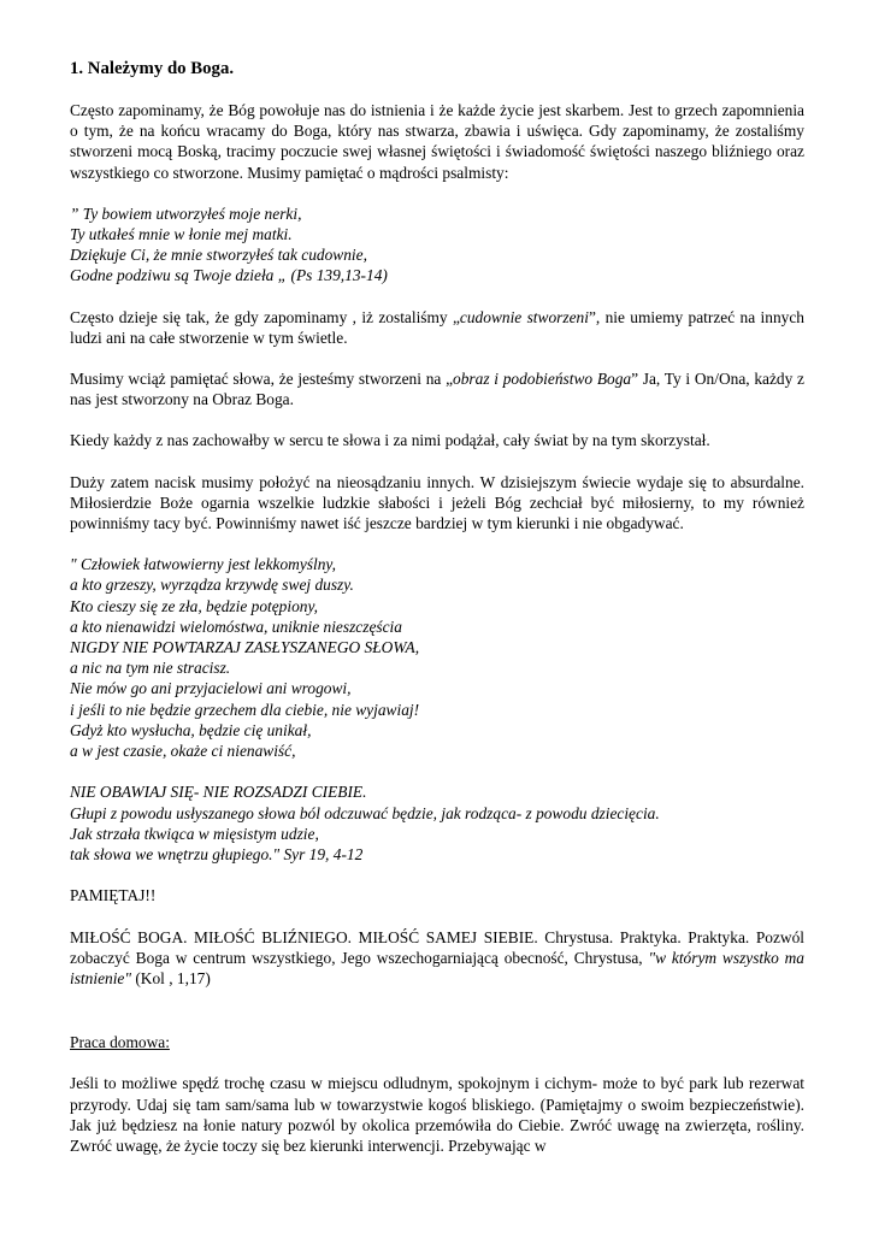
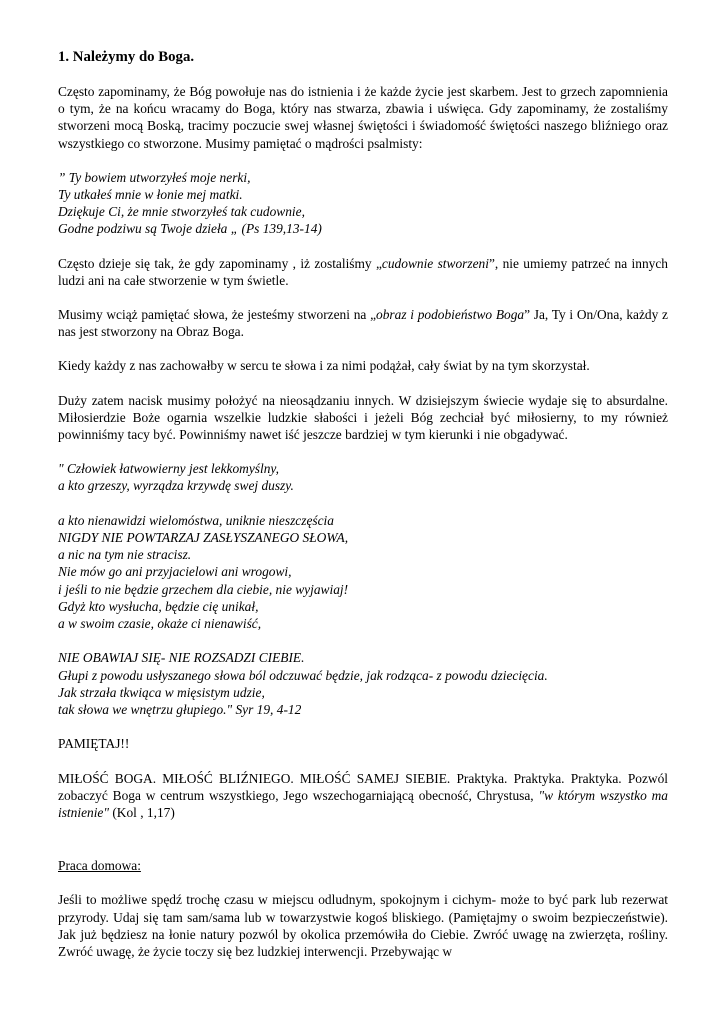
  1. Należymy do Boga.
  Często zapominamy, że Bóg powołuje nas do istnienia i że każde życie jest skarbem. Jest to grzech zapomnienia o tym, że na końcu wracamy do Boga, który nas stwarza, zbawia i uświęca. Gdy zapominamy, że zostaliśmy stworzeni mocą Boską, tracimy poczucie swej własnej świętości i świadomość świętości naszego bliźniego oraz wszystkiego co stworzone. Musimy pamiętać o mądrości psalmisty:
  ” Ty bowiem utworzyłeś moje nerki,
  Ty utkałeś mnie w łonie mej matki.
  Dziękuje Ci, że mnie stworzyłeś tak cudownie,
  Godne podziwu są Twoje dzieła „ (Ps 139,13-14)
  Często dzieje się tak, że gdy zapominamy , iż zostaliśmy „cudownie stworzeni”, nie umiemy patrzeć na innych ludzi ani na całe stworzenie w tym świetle.
  Musimy wciąż pamiętać słowa, że jesteśmy stworzeni na „obraz i podobieństwo Boga” Ja, Ty i On/Ona, każdy z nas jest stworzony na Obraz Boga.
  Kiedy każdy z nas zachowałby w sercu te słowa i za nimi podążał, cały świat by na tym skorzystał.
  Duży zatem nacisk musimy położyć na nieosądzaniu innych. W dzisiejszym świecie wydaje się to absurdalne. Miłosierdzie Boże ogarnia wszelkie ludzkie słabości i jeżeli Bóg zechciał być miłosierny, to my również powinniśmy tacy być. Powinniśmy nawet iść jeszcze bardziej w tym kierunki i nie obgadywać.
  " Człowiek łatwowierny jest lekkomyślny,
  a kto grzeszy, wyrządza krzywdę swej duszy.
- Kto cieszy się ze zła, będzie potępiony,
  a kto nienawidzi wielomóstwa, uniknie nieszczęścia
  NIGDY NIE POWTARZAJ ZASŁYSZANEGO SŁOWA,
  a nic na tym nie stracisz.
  Nie mów go ani przyjacielowi ani wrogowi,
  i jeśli to nie będzie grzechem dla ciebie, nie wyjawiaj!
  Gdyż kto wysłucha, będzie cię unikał,
- a w jest czasie, okaże ci nienawiść,
+ a w swoim czasie, okaże ci nienawiść,
  NIE OBAWIAJ SIĘ- NIE ROZSADZI CIEBIE.
  Głupi z powodu usłyszanego słowa ból odczuwać będzie, jak rodząca- z powodu dziecięcia.
  Jak strzała tkwiąca w mięsistym udzie,
  tak słowa we wnętrzu głupiego." Syr 19, 4-12
  PAMIĘTAJ!!
- MIŁOŚĆ BOGA. MIŁOŚĆ BLIŹNIEGO. MIŁOŚĆ SAMEJ SIEBIE. Chrystusa. Praktyka. Praktyka. Pozwól zobaczyć Boga w centrum wszystkiego, Jego wszechogarniającą obecność, Chrystusa, "w którym wszystko ma istnienie" (Kol , 1,17)
+ MIŁOŚĆ BOGA. MIŁOŚĆ BLIŹNIEGO. MIŁOŚĆ SAMEJ SIEBIE. Praktyka. Praktyka. Praktyka. Pozwól zobaczyć Boga w centrum wszystkiego, Jego wszechogarniającą obecność, Chrystusa, "w którym wszystko ma istnienie" (Kol , 1,17)
  Praca domowa:
- Jeśli to możliwe spędź trochę czasu w miejscu odludnym, spokojnym i cichym- może to być park lub rezerwat przyrody. Udaj się tam sam/sama lub w towarzystwie kogoś bliskiego. (Pamiętajmy o swoim bezpieczeństwie). Jak już będziesz na łonie natury pozwól by okolica przemówiła do Ciebie. Zwróć uwagę na zwierzęta, rośliny. Zwróć uwagę, że życie toczy się bez kierunki interwencji. Przebywając w
+ Jeśli to możliwe spędź trochę czasu w miejscu odludnym, spokojnym i cichym- może to być park lub rezerwat przyrody. Udaj się tam sam/sama lub w towarzystwie kogoś bliskiego. (Pamiętajmy o swoim bezpieczeństwie). Jak już będziesz na łonie natury pozwól by okolica przemówiła do Ciebie. Zwróć uwagę na zwierzęta, rośliny. Zwróć uwagę, że życie toczy się bez ludzkiej interwencji. Przebywając w
